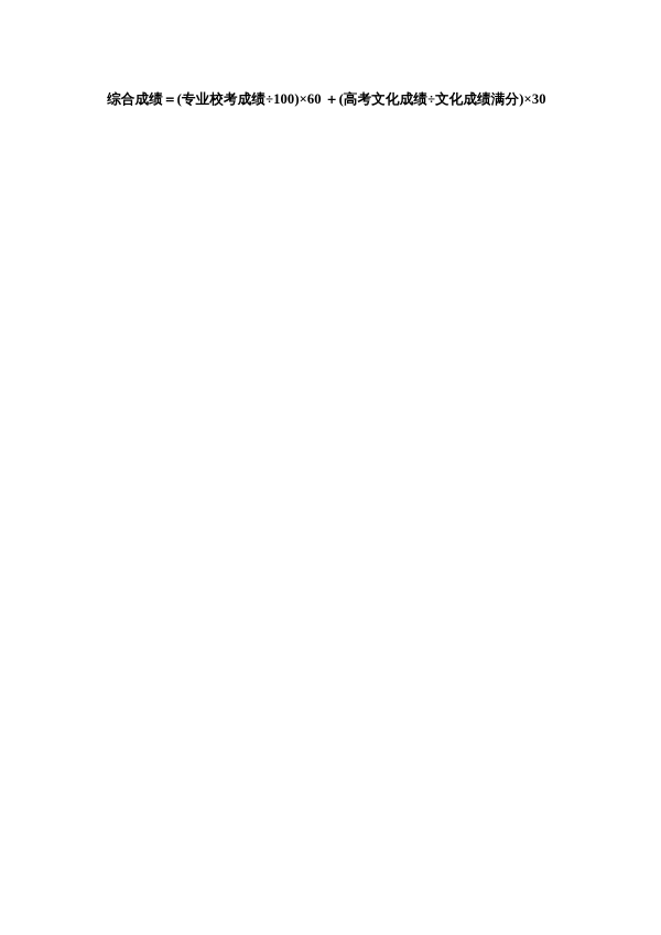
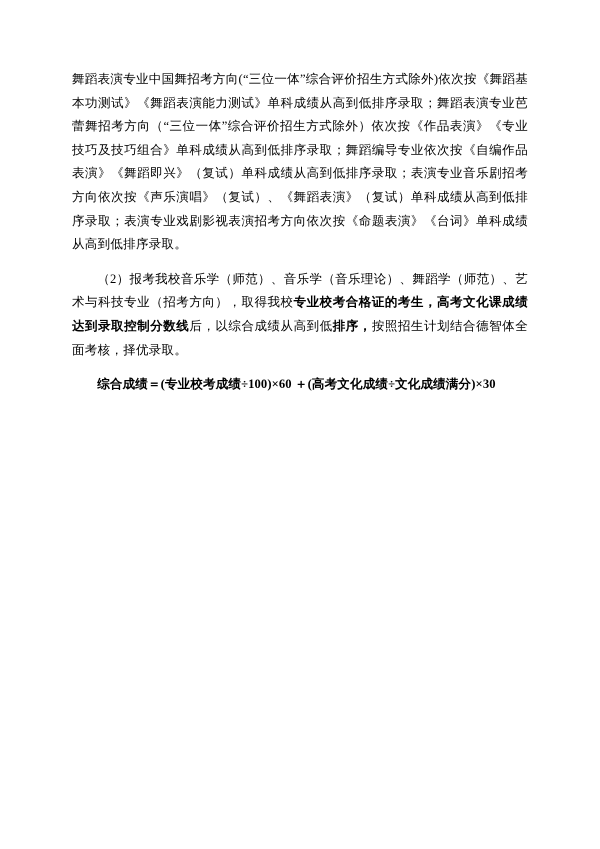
+ 舞蹈表演专业中国舞招考方向(“三位一体”综合评价招生方式除外)依次按《舞蹈基本功测试》《舞蹈表演能力测试》单科成绩从高到低排序录取；舞蹈表演专业芭蕾舞招考方向（“三位一体”综合评价招生方式除外）依次按《作品表演》《专业技巧及技巧组合》单科成绩从高到低排序录取；舞蹈编导专业依次按《自编作品表演》《舞蹈即兴》（复试）单科成绩从高到低排序录取；表演专业音乐剧招考方向依次按《声乐演唱》（复试）、《舞蹈表演》（复试）单科成绩从高到低排序录取；表演专业戏剧影视表演招考方向依次按《命题表演》《台词》单科成绩从高到低排序录取。
+ （2）报考我校音乐学（师范）、音乐学（音乐理论）、舞蹈学（师范）、艺术与科技专业（招考方向），取得我校专业校考合格证的考生，高考文化课成绩达到录取控制分数线后，以综合成绩从高到低排序，按照招生计划结合德智体全面考核，择优录取。
  综合成绩＝(专业校考成绩÷100)×60 ＋(高考文化成绩÷文化成绩满分)×30
